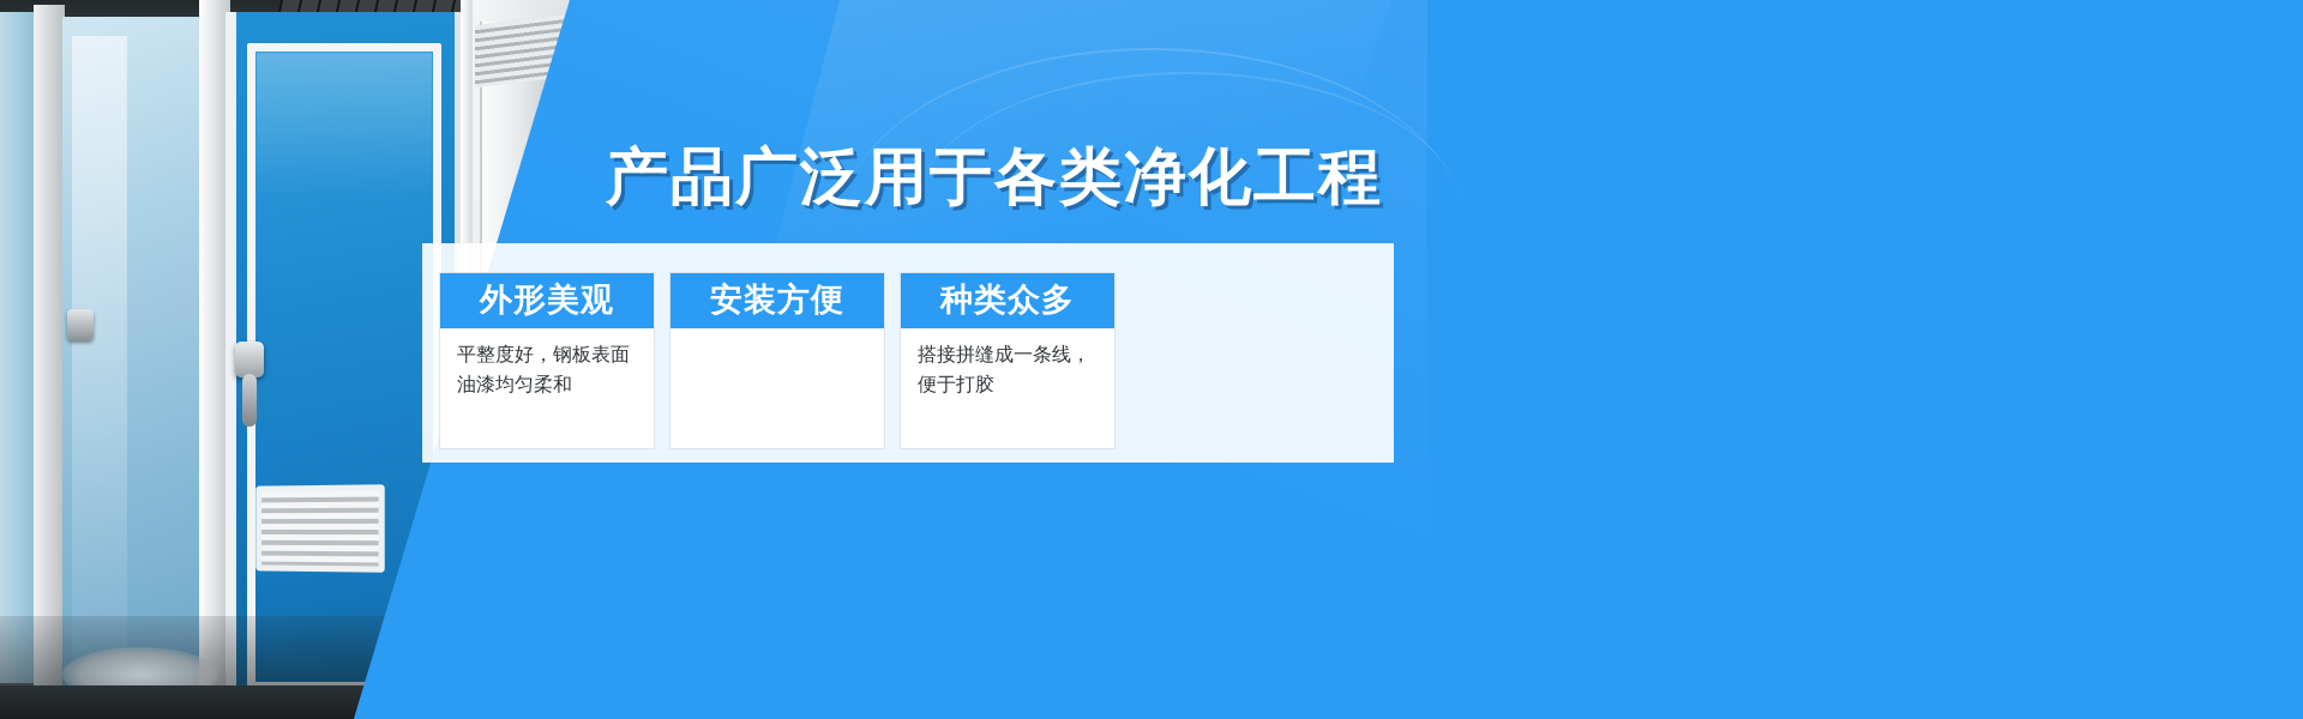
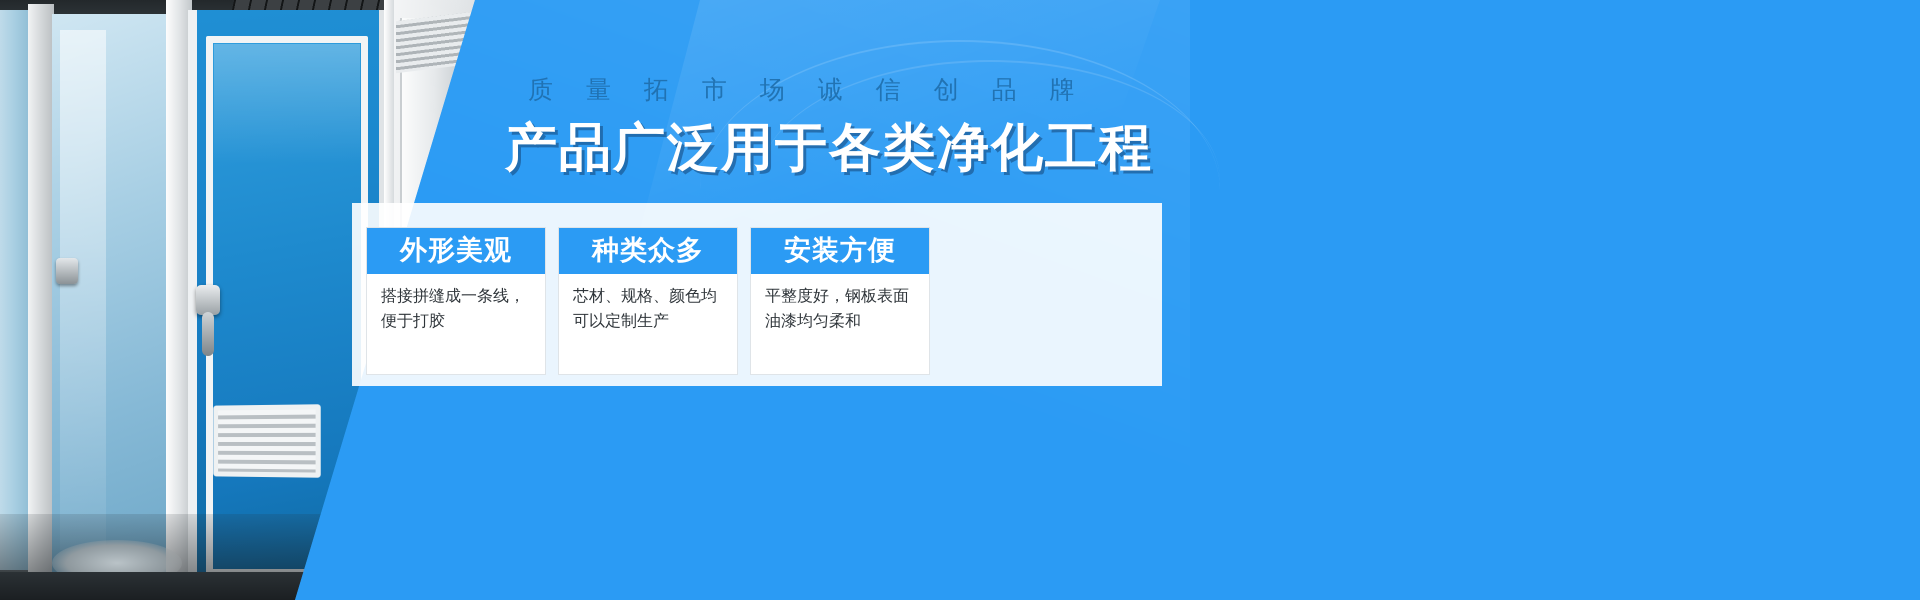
+ 质 量 拓 市 场 诚 信 创 品 牌
  产品广泛用于各类净化工程
  外形美观
- 平整度好，钢板表面油漆均匀柔和
+ 搭接拼缝成一条线，便于打胶
- 安装方便
+ 种类众多
+ 芯材、规格、颜色均可以定制生产
- 种类众多
+ 安装方便
- 搭接拼缝成一条线，便于打胶
+ 平整度好，钢板表面油漆均匀柔和
